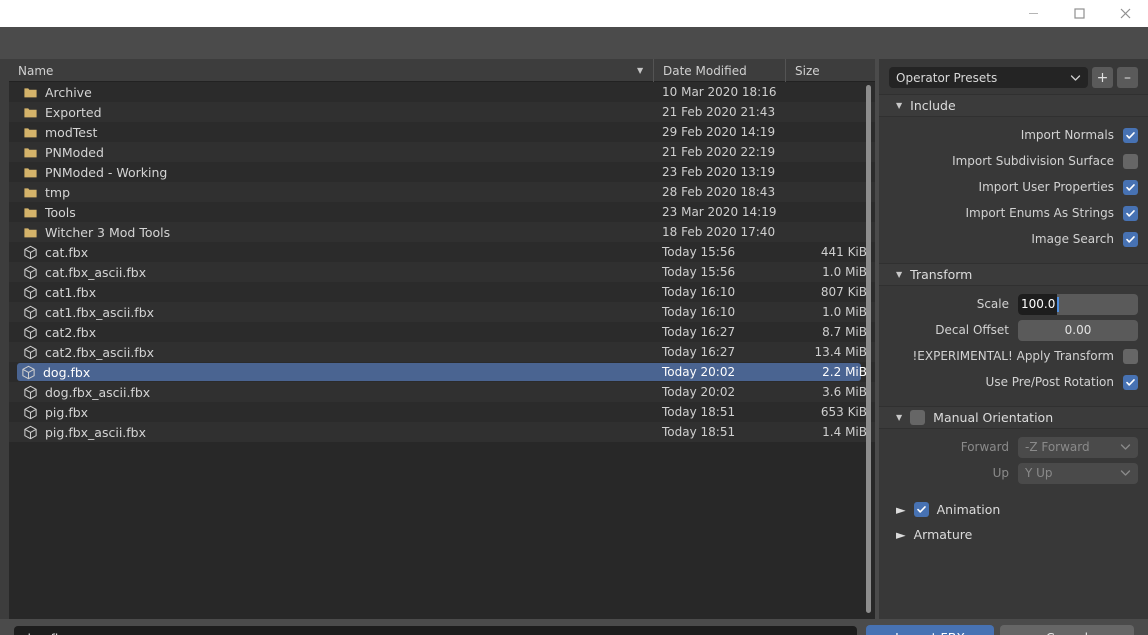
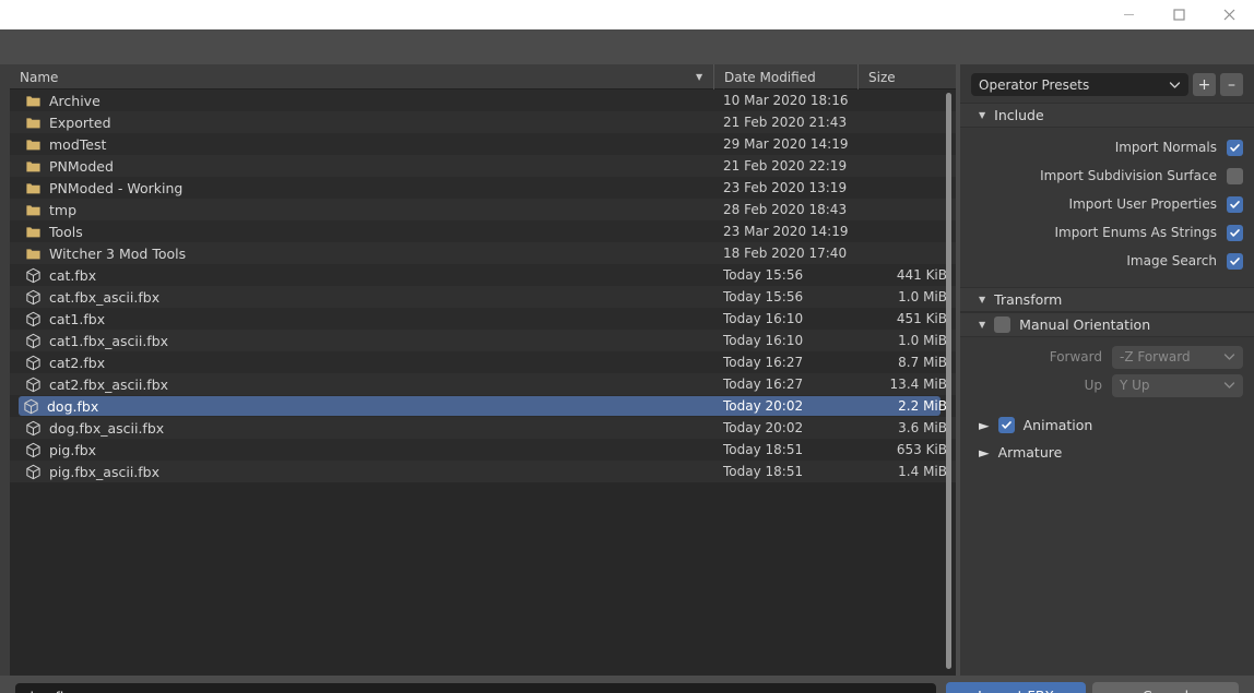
  Name
  ▼
  Date Modified
  Size
  Archive
  10 Mar 2020 18:16
  Exported
  21 Feb 2020 21:43
  modTest
- 29 Feb 2020 14:19
+ 29 Mar 2020 14:19
  PNModed
  21 Feb 2020 22:19
  PNModed - Working
  23 Feb 2020 13:19
  tmp
  28 Feb 2020 18:43
  Tools
  23 Mar 2020 14:19
  Witcher 3 Mod Tools
  18 Feb 2020 17:40
  cat.fbx
  Today 15:56
  441 KiB
  cat.fbx_ascii.fbx
  Today 15:56
  1.0 MiB
  cat1.fbx
  Today 16:10
- 807 KiB
+ 451 KiB
  cat1.fbx_ascii.fbx
  Today 16:10
  1.0 MiB
  cat2.fbx
  Today 16:27
  8.7 MiB
  cat2.fbx_ascii.fbx
  Today 16:27
  13.4 MiB
  dog.fbx
  Today 20:02
  2.2 MiB
  dog.fbx_ascii.fbx
  Today 20:02
  3.6 MiB
  pig.fbx
  Today 18:51
  653 KiB
  pig.fbx_ascii.fbx
  Today 18:51
  1.4 MiB
  Operator Presets
  +
  –
  ▼
  Include
  Import Normals
  Import Subdivision Surface
  Import User Properties
  Import Enums As Strings
  Image Search
  ▼
  Transform
- Scale
- 100.0
- Decal Offset
- 0.00
- !EXPERIMENTAL! Apply Transform
- Use Pre/Post Rotation
  ▼
  Manual Orientation
  Forward
  -Z Forward
  Up
  Y Up
  ►
  Animation
  ►
  Armature
